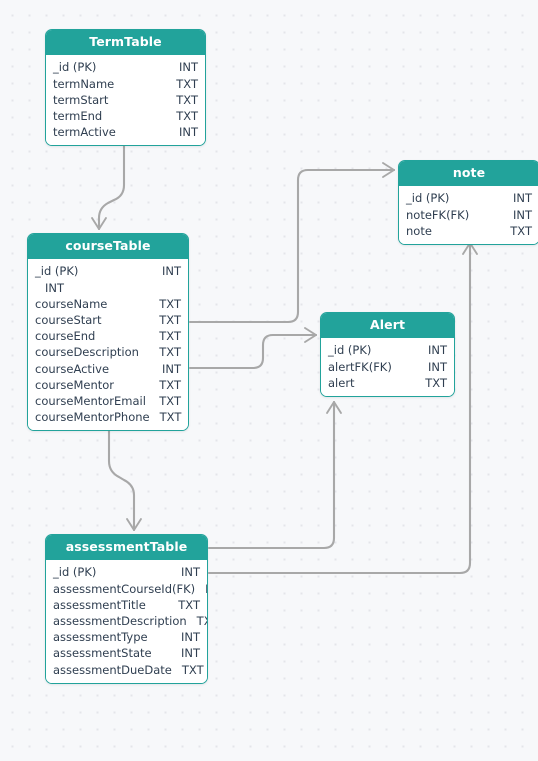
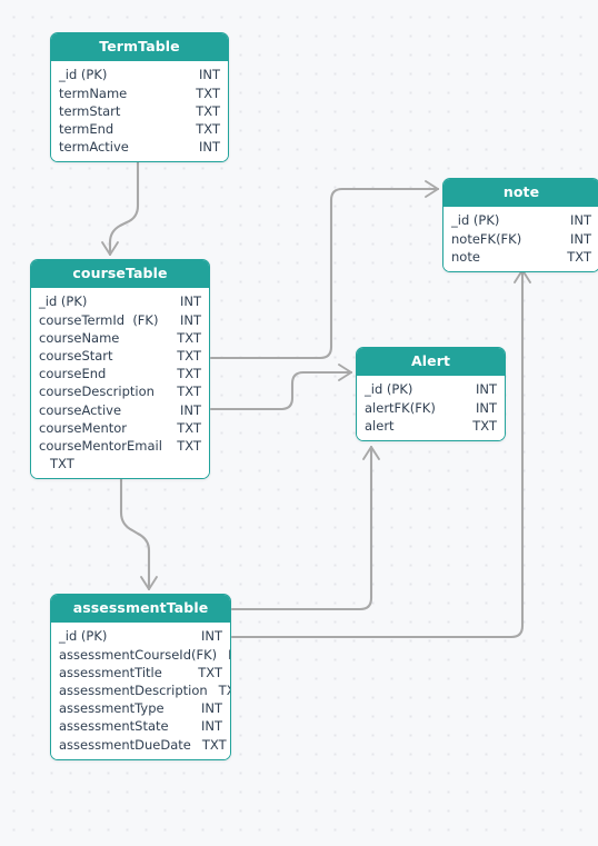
  TermTable
  _id (PK)
  INT
  termName
  TXT
  termStart
  TXT
  termEnd
  TXT
  termActive
  INT
  courseTable
  _id (PK)
  INT
+ courseTermId (FK)
  INT
  courseName
  TXT
  courseStart
  TXT
  courseEnd
  TXT
  courseDescription
  TXT
  courseActive
  INT
  courseMentor
  TXT
  courseMentorEmail
  TXT
- courseMentorPhone
  TXT
  assessmentTable
  _id (PK)
  INT
  assessmentCourseId(FK)
  assessmentTitle
  TXT
  assessmentDescription
  assessmentType
  INT
  assessmentState
  INT
  assessmentDueDate
  TXT
  note
  _id (PK)
  INT
  noteFK(FK)
  INT
  note
  TXT
  Alert
  _id (PK)
  INT
  alertFK(FK)
  INT
  alert
  TXT
